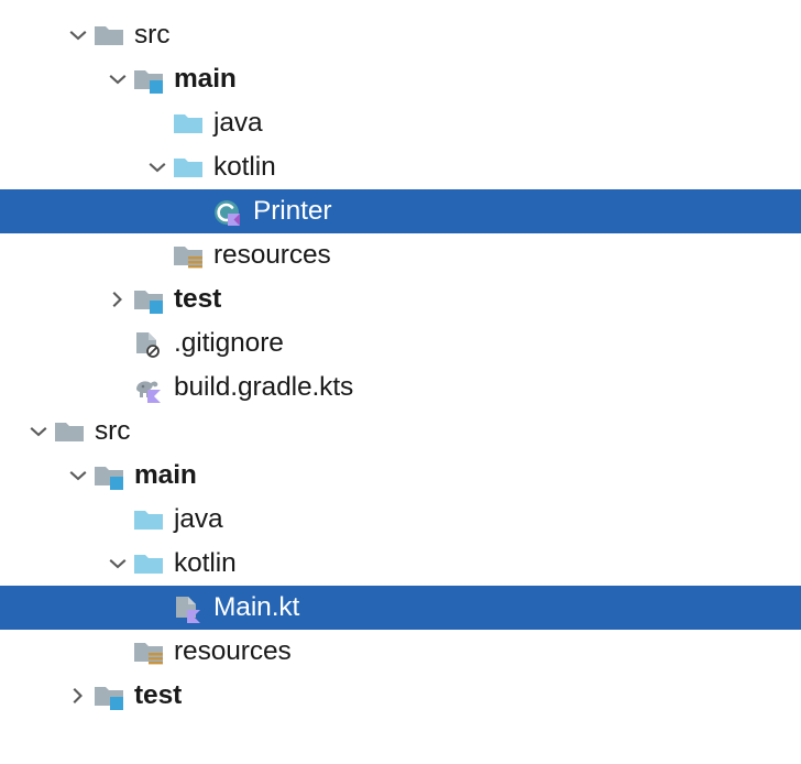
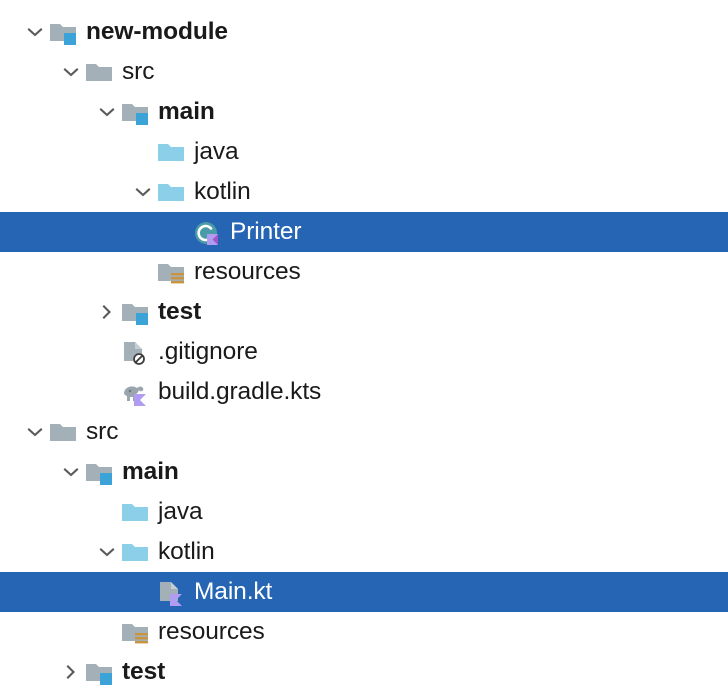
+ new-module
  src
  main
  java
  kotlin
  Printer
  resources
  test
  .gitignore
  build.gradle.kts
  src
  main
  java
  kotlin
  Main.kt
  resources
  test
